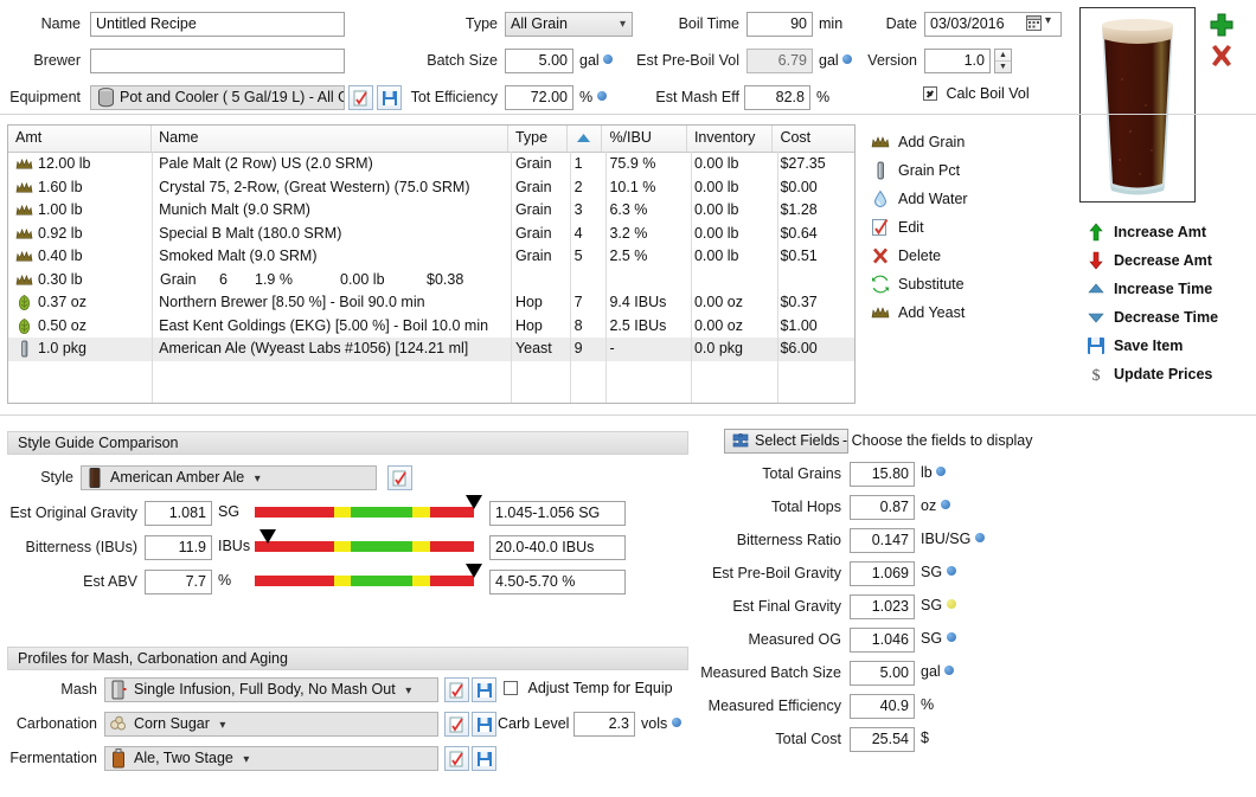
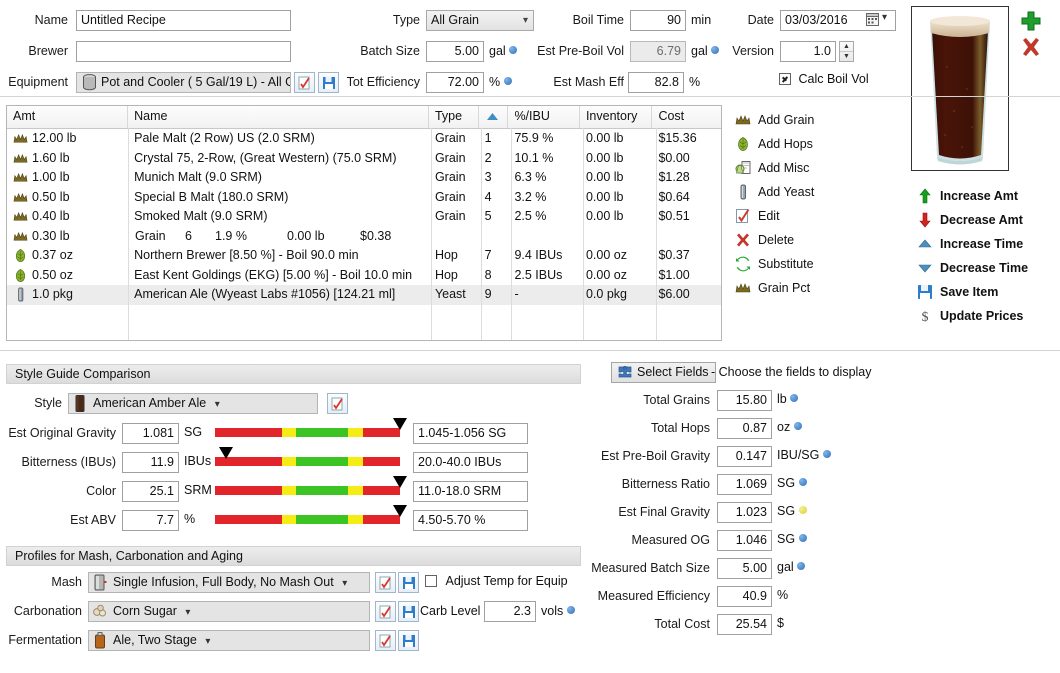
  Name
  Untitled Recipe
  Brewer
  Equipment
  Pot and Cooler ( 5 Gal/19 L) - All G
  Type
  All Grain
  ▾
  Batch Size
  5.00
  gal
  Tot Efficiency
  72.00
  %
  Boil Time
  90
  min
  Est Pre-Boil Vol
  6.79
  gal
  Est Mash Eff
  82.8
  %
  Date
  03/03/2016
  ▾
  Version
  1.0
  Calc Boil Vol
  Amt
  Name
  Type
  %/IBU
  Inventory
  Cost
  12.00 lb
  Pale Malt (2 Row) US (2.0 SRM)
  Grain
  1
  75.9 %
  0.00 lb
- $27.35
+ $15.36
  1.60 lb
  Crystal 75, 2-Row, (Great Western) (75.0 SRM)
  Grain
  2
  10.1 %
  0.00 lb
  $0.00
  1.00 lb
  Munich Malt (9.0 SRM)
  Grain
  3
  6.3 %
  0.00 lb
  $1.28
- 0.92 lb
+ 0.50 lb
  Special B Malt (180.0 SRM)
  Grain
  4
  3.2 %
  0.00 lb
  $0.64
  0.40 lb
  Smoked Malt (9.0 SRM)
  Grain
  5
  2.5 %
  0.00 lb
  $0.51
  0.30 lb
  Grain
  6
  1.9 %
  0.00 lb
  $0.38
  0.37 oz
  Northern Brewer [8.50 %] - Boil 90.0 min
  Hop
  7
  9.4 IBUs
  0.00 oz
  $0.37
  0.50 oz
  East Kent Goldings (EKG) [5.00 %] - Boil 10.0 min
  Hop
  8
  2.5 IBUs
  0.00 oz
  $1.00
  1.0 pkg
  American Ale (Wyeast Labs #1056) [124.21 ml]
  Yeast
  9
  -
  0.0 pkg
  $6.00
  Add Grain
+ Add Hops
+ Add Misc
- Grain Pct
+ Add Yeast
- Add Water
  Edit
  Delete
  Substitute
- Add Yeast
+ Grain Pct
  Increase Amt
  Decrease Amt
  Increase Time
  Decrease Time
  Save Item
  $
  Update Prices
  Style Guide Comparison
  Style
  American Amber Ale ▾
  Est Original Gravity
  1.081
  SG
  1.045-1.056 SG
  Bitterness (IBUs)
  11.9
  IBUs
  20.0-40.0 IBUs
+ Color
+ 25.1
+ SRM
+ 11.0-18.0 SRM
  Est ABV
  7.7
  %
  4.50-5.70 %
  Profiles for Mash, Carbonation and Aging
  Mash
  Single Infusion, Full Body, No Mash Out ▾
  Adjust Temp for Equip
  Carbonation
  Corn Sugar ▾
  Carb Level
  2.3
  vols
  Fermentation
  Ale, Two Stage ▾
  Select Fields
  - Choose the fields to display
  Total Grains
  15.80
  lb
  Total Hops
  0.87
  oz
- Bitterness Ratio
+ Est Pre-Boil Gravity
  0.147
  IBU/SG
- Est Pre-Boil Gravity
+ Bitterness Ratio
  1.069
  SG
  Est Final Gravity
  1.023
  SG
  Measured OG
  1.046
  SG
  Measured Batch Size
  5.00
  gal
  Measured Efficiency
  40.9
  %
  Total Cost
  25.54
  $
